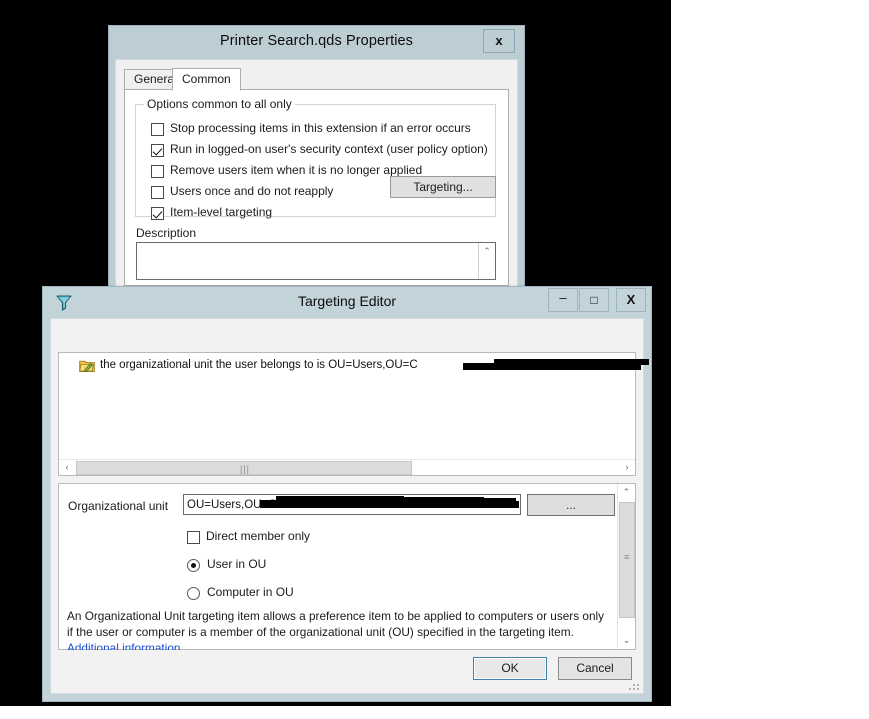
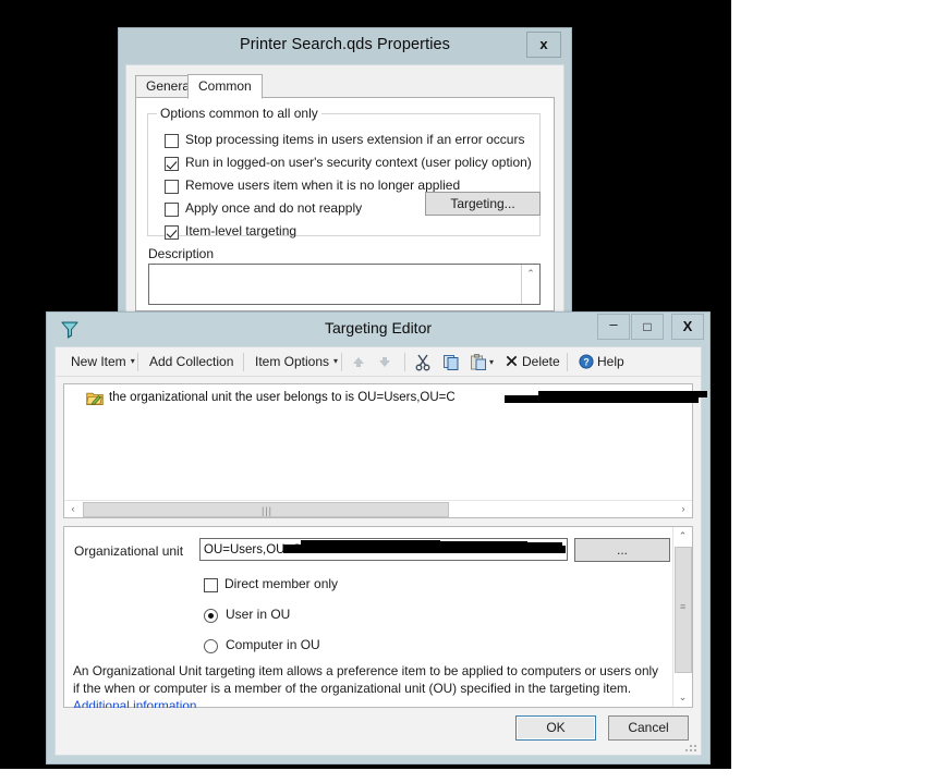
  Printer Search.qds Properties
  x
  Genera
  Common
  Options common to all only
- Stop processing items in this extension if an error occurs
+ Stop processing items in users extension if an error occurs
  Run in logged-on user's security context (user policy option)
  Remove users item when it is no longer applied
- Users once and do not reapply
+ Apply once and do not reapply
  Item-level targeting
  Targeting...
  Description
  ⌃
  Targeting Editor
  –
  □
  X
+ New Item ▾
+ Add Collection
+ Item Options ▾
+ ▾
+ Delete
+ ?
+ Help
  the organizational unit the user belongs to is OU=Users,OU=C
  ‹
  |||
  ›
  Organizational unit
  OU=Users,OU
  ...
  Direct member only
  User in OU
  Computer in OU
- An Organizational Unit targeting item allows a preference item to be applied to computers or users only if the user or computer is a member of the organizational unit (OU) specified in the targeting item. Additional information
+ An Organizational Unit targeting item allows a preference item to be applied to computers or users only if the when or computer is a member of the organizational unit (OU) specified in the targeting item. Additional information
  ⌃
  ≡
  ⌄
  OK
  Cancel
